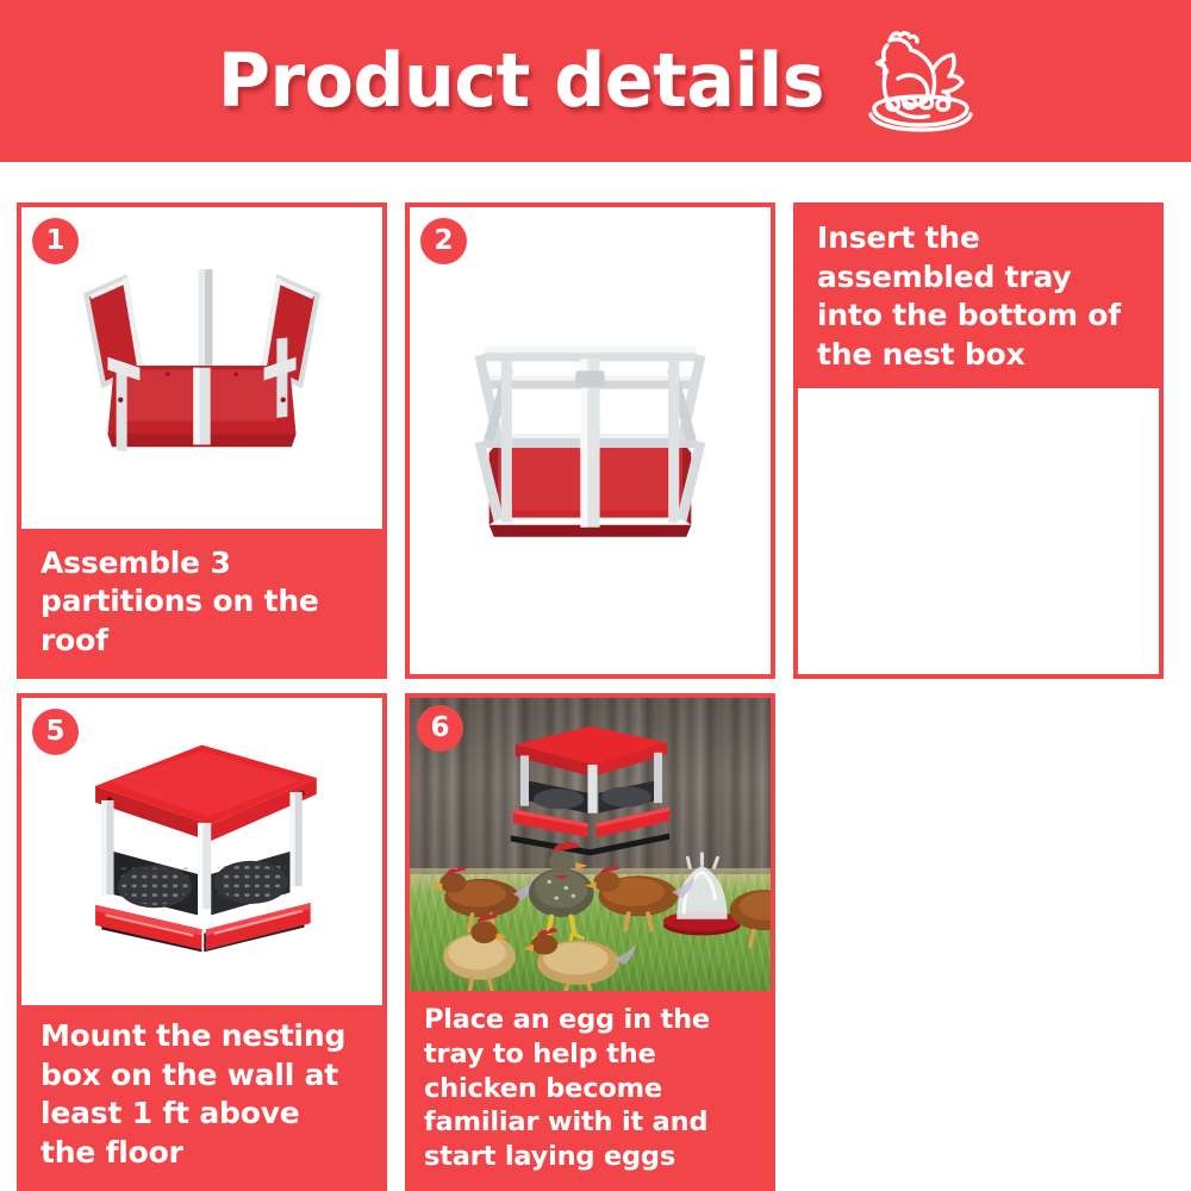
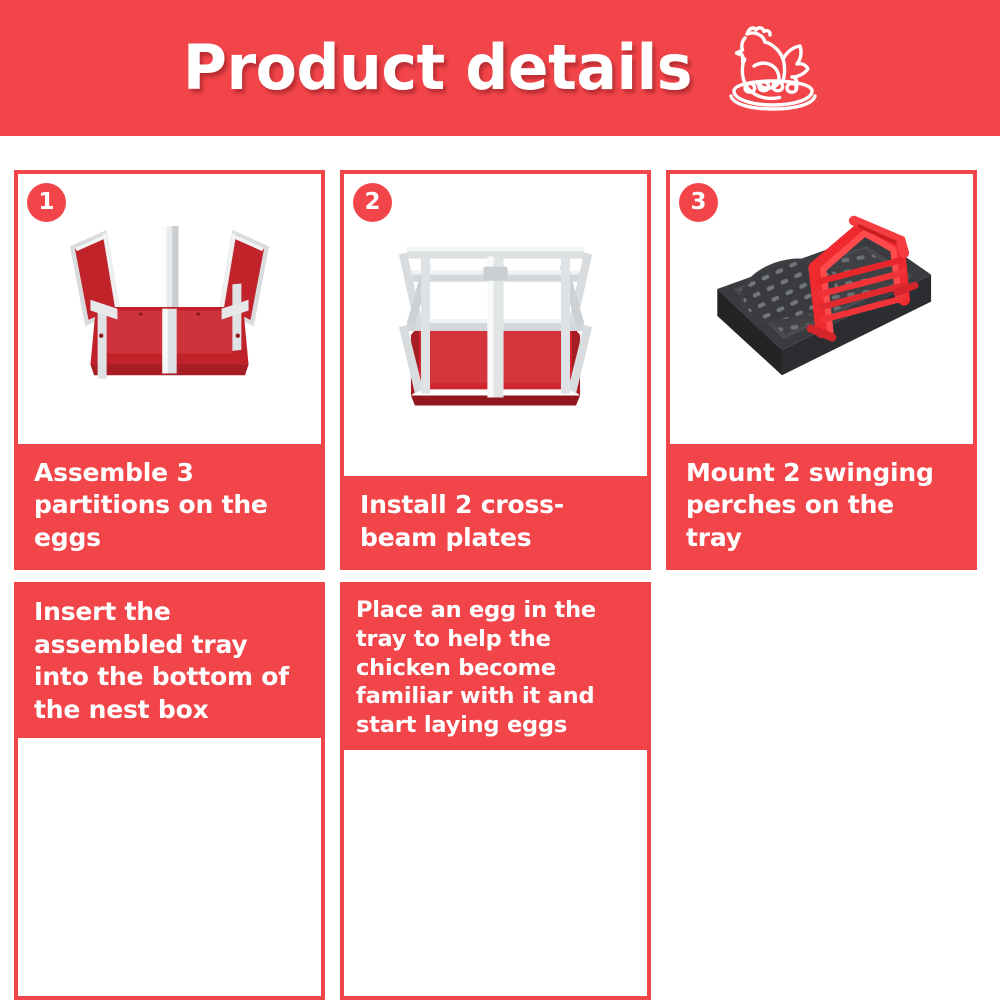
  Product details
  1
- Assemble 3 partitions on the roof
+ Assemble 3 partitions on the eggs
  2
+ Install 2 cross-beam plates
+ 3
+ Mount 2 swinging perches on the tray
  Insert the assembled tray into the bottom of the nest box
- 5
- Mount the nesting box on the wall at least 1 ft above the floor
- 6
  Place an egg in the tray to help the chicken become familiar with it and start laying eggs
